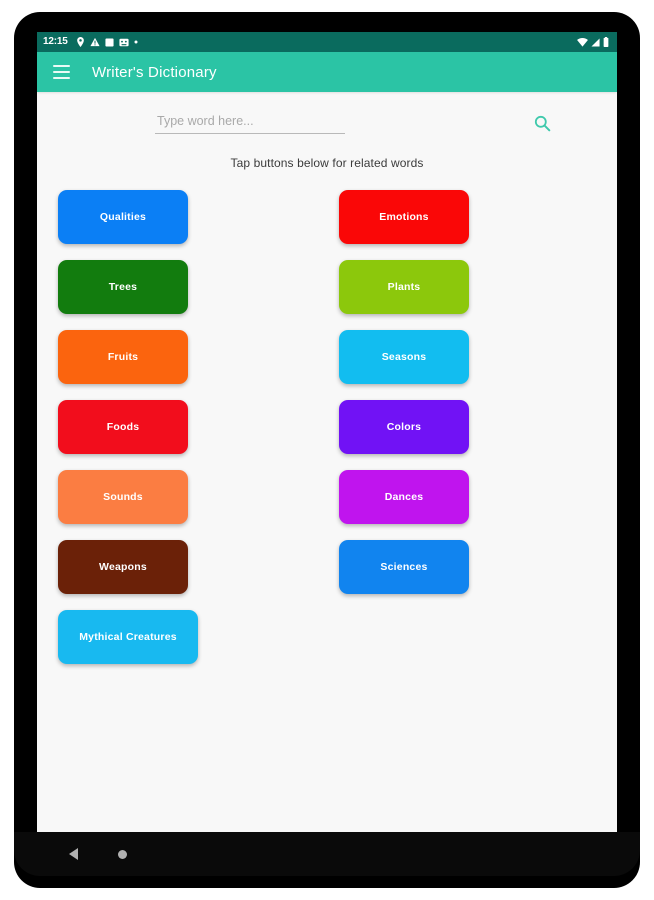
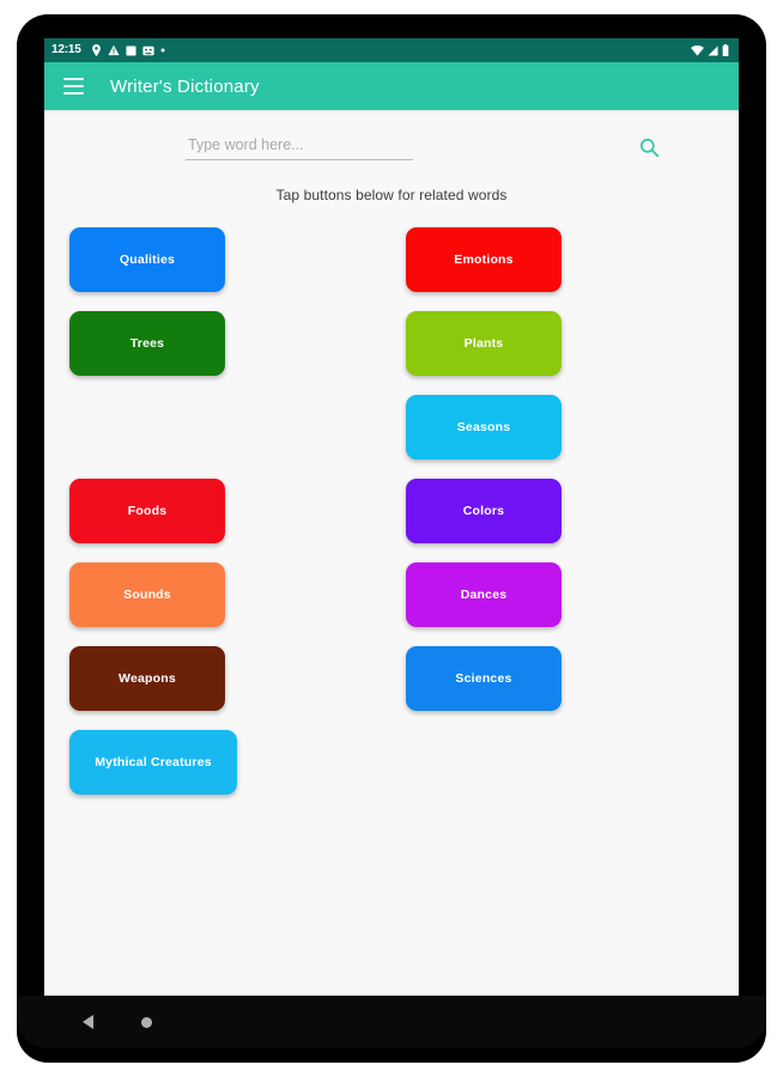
  12:15
  Writer's Dictionary
  Type word here...
  Tap buttons below for related words
  Qualities
  Emotions
  Trees
  Plants
- Fruits
  Seasons
  Foods
  Colors
  Sounds
  Dances
  Weapons
  Sciences
  Mythical Creatures
